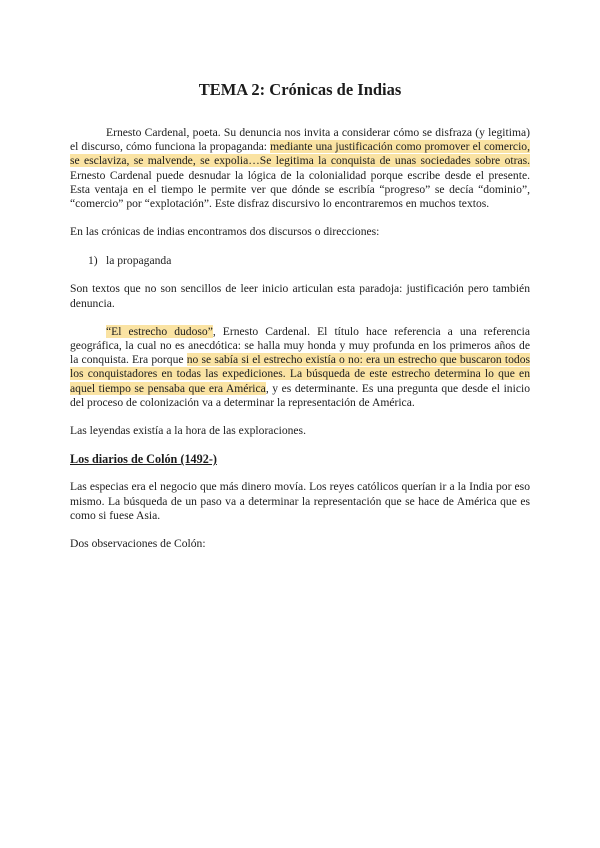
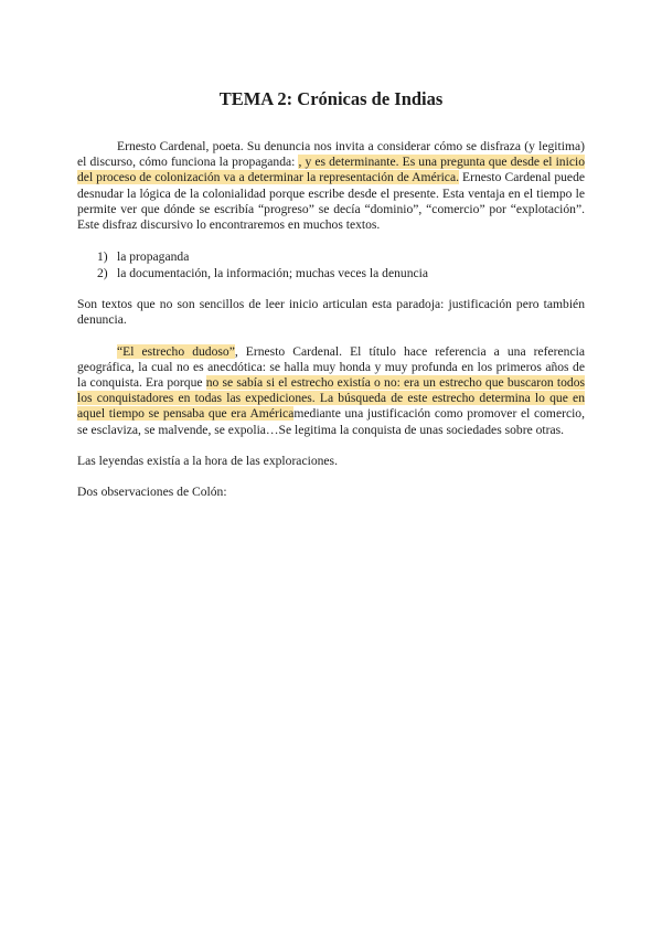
  TEMA 2: Crónicas de Indias
- Ernesto Cardenal, poeta. Su denuncia nos invita a considerar cómo se disfraza (y legitima) el discurso, cómo funciona la propaganda: mediante una justificación como promover el comercio, se esclaviza, se malvende, se expolia…Se legitima la conquista de unas sociedades sobre otras. Ernesto Cardenal puede desnudar la lógica de la colonialidad porque escribe desde el presente. Esta ventaja en el tiempo le permite ver que dónde se escribía “progreso” se decía “dominio”, “comercio” por “explotación”. Este disfraz discursivo lo encontraremos en muchos textos.
+ Ernesto Cardenal, poeta. Su denuncia nos invita a considerar cómo se disfraza (y legitima) el discurso, cómo funciona la propaganda: , y es determinante. Es una pregunta que desde el inicio del proceso de colonización va a determinar la representación de América. Ernesto Cardenal puede desnudar la lógica de la colonialidad porque escribe desde el presente. Esta ventaja en el tiempo le permite ver que dónde se escribía “progreso” se decía “dominio”, “comercio” por “explotación”. Este disfraz discursivo lo encontraremos en muchos textos.
- En las crónicas de indias encontramos dos discursos o direcciones:
  1)
  la propaganda
+ 2)
+ la documentación, la información; muchas veces la denuncia
  Son textos que no son sencillos de leer inicio articulan esta paradoja: justificación pero también denuncia.
- “El estrecho dudoso”, Ernesto Cardenal. El título hace referencia a una referencia geográfica, la cual no es anecdótica: se halla muy honda y muy profunda en los primeros años de la conquista. Era porque no se sabía si el estrecho existía o no: era un estrecho que buscaron todos los conquistadores en todas las expediciones. La búsqueda de este estrecho determina lo que en aquel tiempo se pensaba que era América, y es determinante. Es una pregunta que desde el inicio del proceso de colonización va a determinar la representación de América.
+ “El estrecho dudoso”, Ernesto Cardenal. El título hace referencia a una referencia geográfica, la cual no es anecdótica: se halla muy honda y muy profunda en los primeros años de la conquista. Era porque no se sabía si el estrecho existía o no: era un estrecho que buscaron todos los conquistadores en todas las expediciones. La búsqueda de este estrecho determina lo que en aquel tiempo se pensaba que era Américamediante una justificación como promover el comercio, se esclaviza, se malvende, se expolia…Se legitima la conquista de unas sociedades sobre otras.
  Las leyendas existía a la hora de las exploraciones.
- Los diarios de Colón (1492-)
- Las especias era el negocio que más dinero movía. Los reyes católicos querían ir a la India por eso mismo. La búsqueda de un paso va a determinar la representación que se hace de América que es como si fuese Asia.
  Dos observaciones de Colón:
